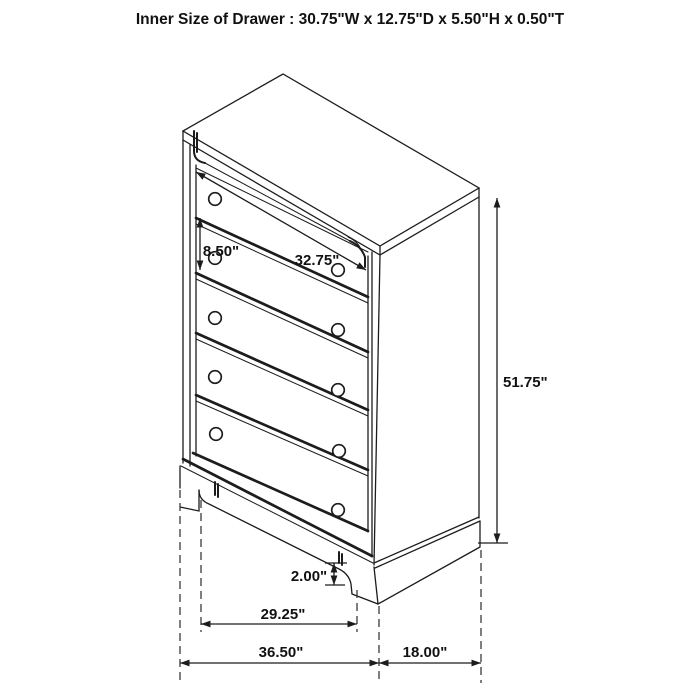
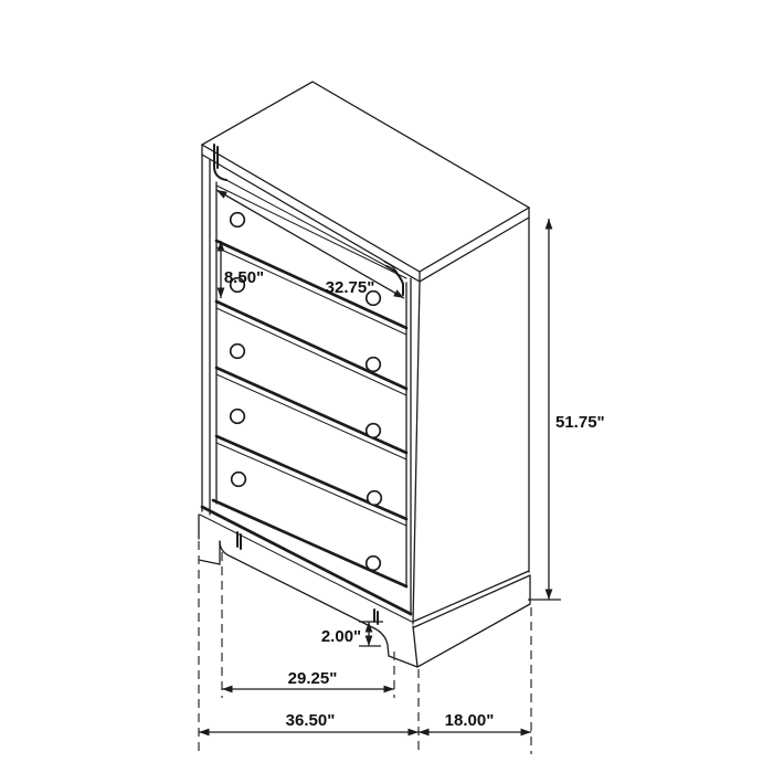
- Inner Size of Drawer : 30.75"W x 12.75"D x 5.50"H x 0.50"T
  8.50"
  32.75"
  51.75"
  2.00"
  29.25"
  36.50"
  18.00"
